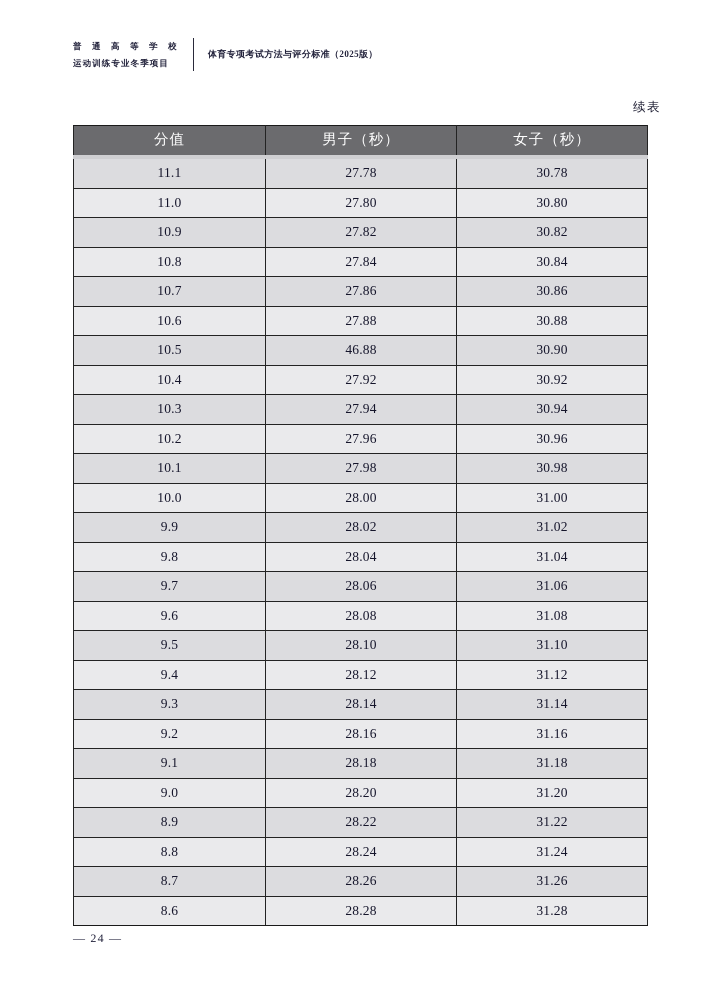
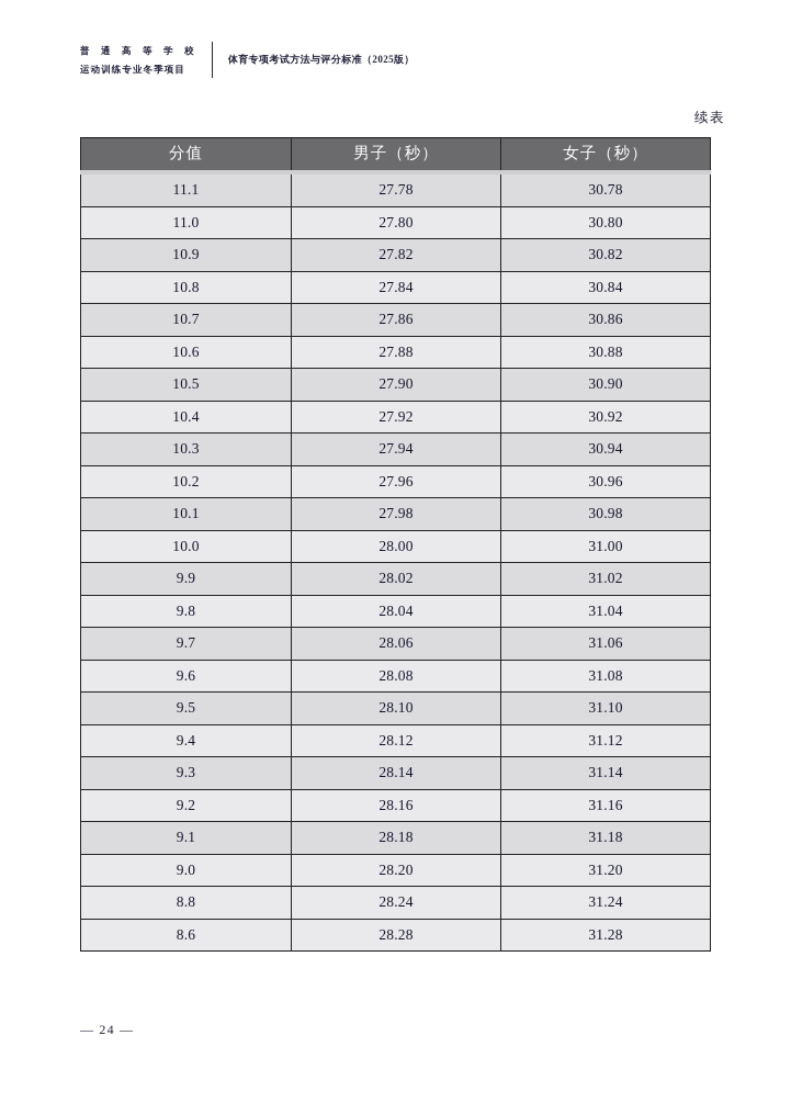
  普 通 高 等 学 校
  运动训练专业冬季项目
  体育专项考试方法与评分标准（2025版）
  续表
  分值	男子（秒）	女子（秒）
  11.1	27.78	30.78
  11.0	27.80	30.80
  10.9	27.82	30.82
  10.8	27.84	30.84
  10.7	27.86	30.86
  10.6	27.88	30.88
- 10.5	46.88	30.90
+ 10.5	27.90	30.90
  10.4	27.92	30.92
  10.3	27.94	30.94
  10.2	27.96	30.96
  10.1	27.98	30.98
  10.0	28.00	31.00
  9.9	28.02	31.02
  9.8	28.04	31.04
  9.7	28.06	31.06
  9.6	28.08	31.08
  9.5	28.10	31.10
  9.4	28.12	31.12
  9.3	28.14	31.14
  9.2	28.16	31.16
  9.1	28.18	31.18
  9.0	28.20	31.20
- 8.9	28.22	31.22
  8.8	28.24	31.24
- 8.7	28.26	31.26
  8.6	28.28	31.28
  — 24 —
